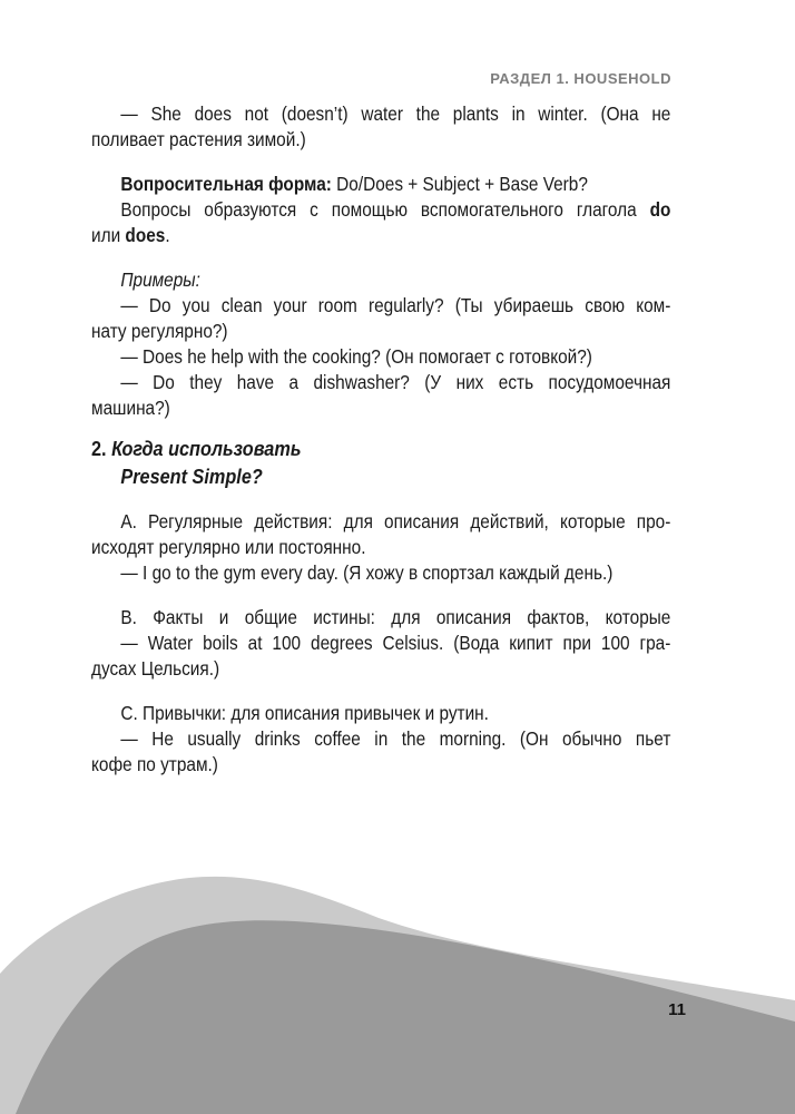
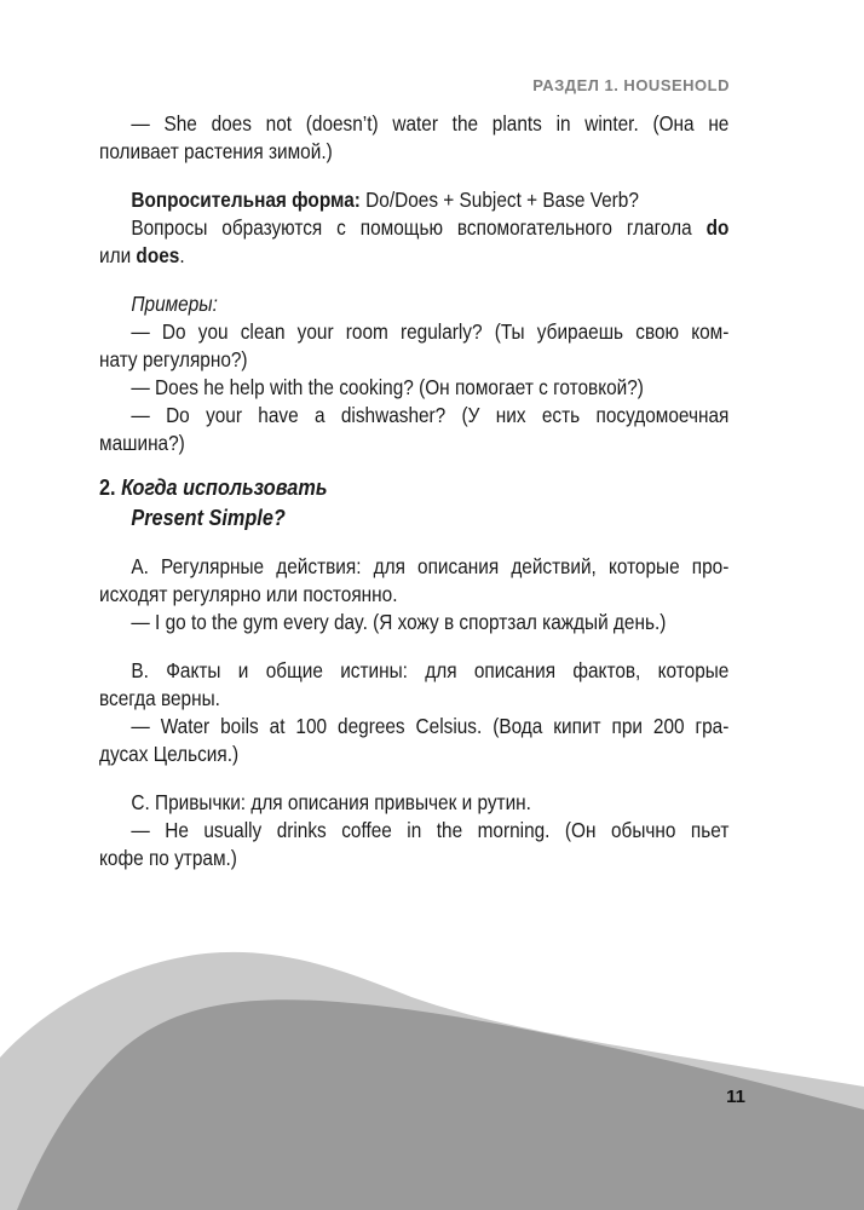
  РАЗДЕЛ 1. HOUSEHOLD
  — She does not (doesn’t) water the plants in winter. (Она не
  поливает растения зимой.)
  Вопросительная форма: Do/Does + Subject + Base Verb?
  Вопросы образуются с помощью вспомогательного глагола do
  или does.
  Примеры:
  — Do you clean your room regularly? (Ты убираешь свою ком-
  нату регулярно?)
  — Does he help with the cooking? (Он помогает с готовкой?)
- — Do they have a dishwasher? (У них есть посудомоечная
+ — Do your have a dishwasher? (У них есть посудомоечная
  машина?)
  2. Когда использовать
  Present Simple?
  А. Регулярные действия: для описания действий, которые про-
  исходят регулярно или постоянно.
  — I go to the gym every day. (Я хожу в спортзал каждый день.)
  В. Факты и общие истины: для описания фактов, которые
+ всегда верны.
- — Water boils at 100 degrees Celsius. (Вода кипит при 100 гра-
+ — Water boils at 100 degrees Celsius. (Вода кипит при 200 гра-
  дусах Цельсия.)
  С. Привычки: для описания привычек и рутин.
  — He usually drinks coffee in the morning. (Он обычно пьет
  кофе по утрам.)
  11
